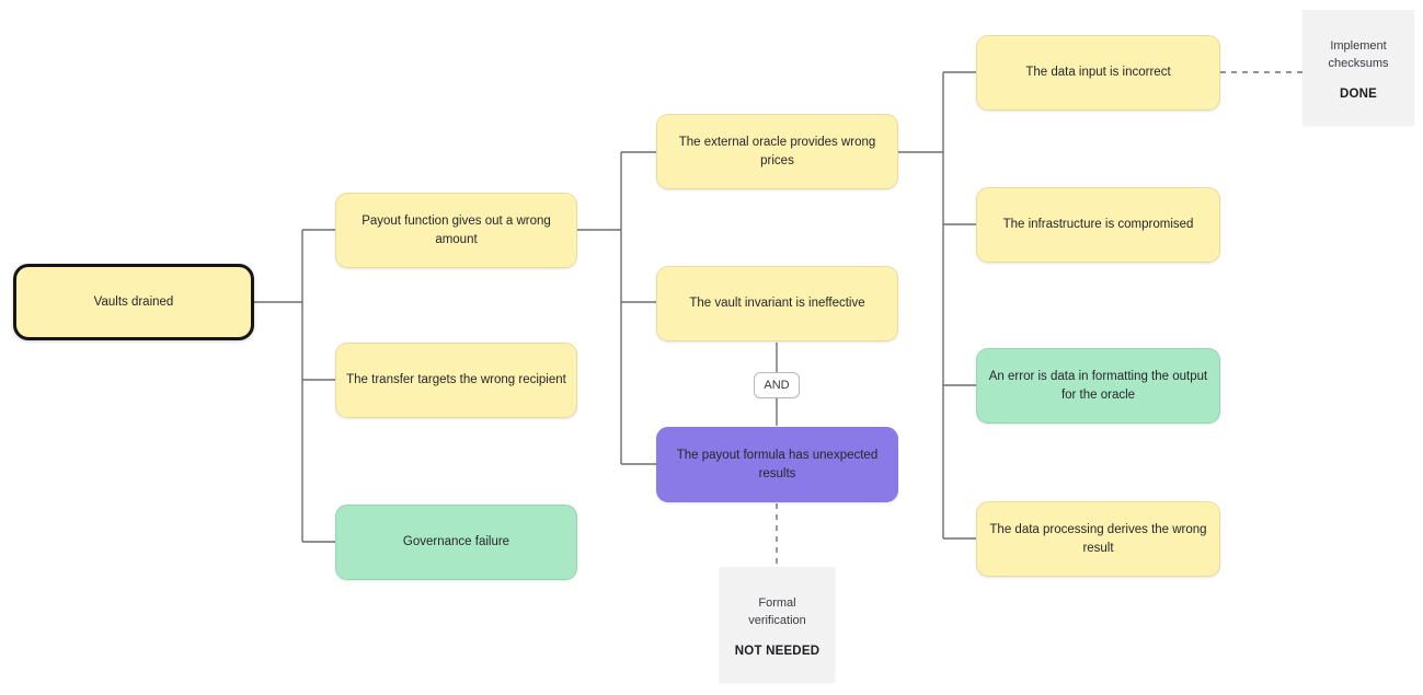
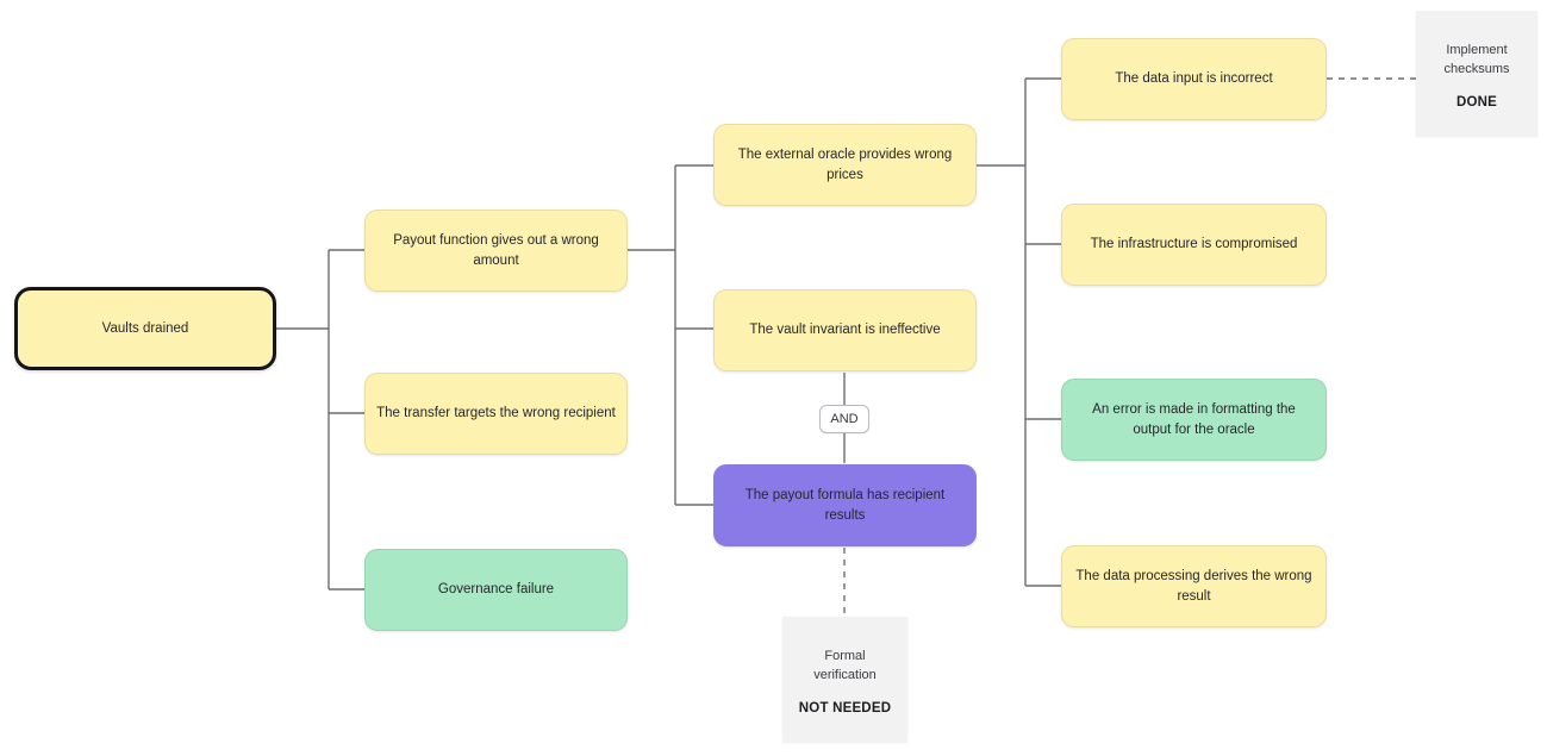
  Vaults drained
  Payout function gives out a wrong amount
  The transfer targets the wrong recipient
  Governance failure
  The external oracle provides wrong prices
  The vault invariant is ineffective
  AND
- The payout formula has unexpected results
+ The payout formula has recipient results
  The data input is incorrect
  The infrastructure is compromised
- An error is data in formatting the output for the oracle
+ An error is made in formatting the output for the oracle
  The data processing derives the wrong result
  Implement checksums
  DONE
  Formal verification
  NOT NEEDED
